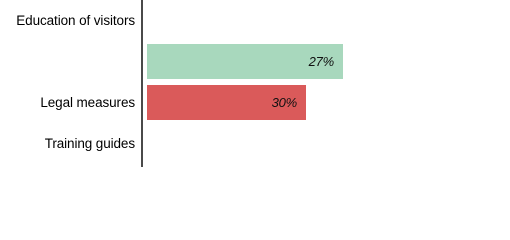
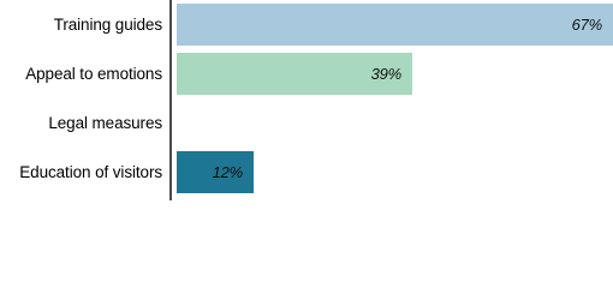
- Education of visitors
+ Training guides
+ 67%
+ Appeal to emotions
- 27%
+ 39%
  Legal measures
- 30%
- Training guides
+ Education of visitors
+ 12%
